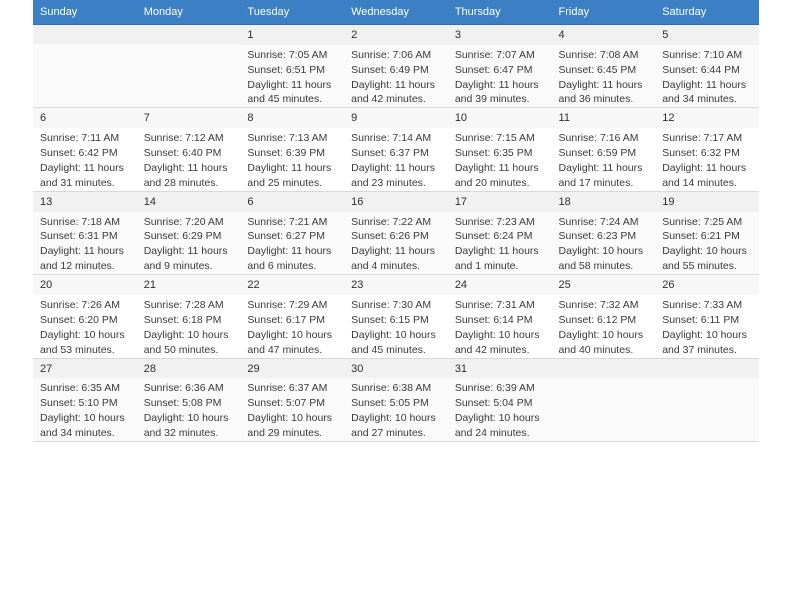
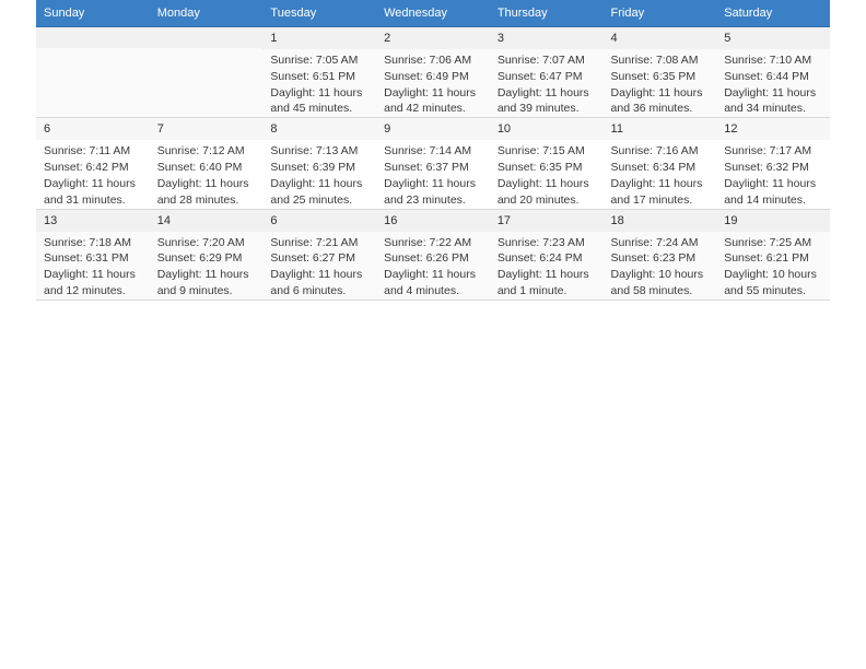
  Sunday	Monday	Tuesday	Wednesday	Thursday	Friday	Saturday
- 		1Sunrise: 7:05 AMSunset: 6:51 PMDaylight: 11 hours and 45 minutes.	2Sunrise: 7:06 AMSunset: 6:49 PMDaylight: 11 hours and 42 minutes.	3Sunrise: 7:07 AMSunset: 6:47 PMDaylight: 11 hours and 39 minutes.	4Sunrise: 7:08 AMSunset: 6:45 PMDaylight: 11 hours and 36 minutes.	5Sunrise: 7:10 AMSunset: 6:44 PMDaylight: 11 hours and 34 minutes.
+ 		1Sunrise: 7:05 AMSunset: 6:51 PMDaylight: 11 hours and 45 minutes.	2Sunrise: 7:06 AMSunset: 6:49 PMDaylight: 11 hours and 42 minutes.	3Sunrise: 7:07 AMSunset: 6:47 PMDaylight: 11 hours and 39 minutes.	4Sunrise: 7:08 AMSunset: 6:35 PMDaylight: 11 hours and 36 minutes.	5Sunrise: 7:10 AMSunset: 6:44 PMDaylight: 11 hours and 34 minutes.
- 6Sunrise: 7:11 AMSunset: 6:42 PMDaylight: 11 hours and 31 minutes.	7Sunrise: 7:12 AMSunset: 6:40 PMDaylight: 11 hours and 28 minutes.	8Sunrise: 7:13 AMSunset: 6:39 PMDaylight: 11 hours and 25 minutes.	9Sunrise: 7:14 AMSunset: 6:37 PMDaylight: 11 hours and 23 minutes.	10Sunrise: 7:15 AMSunset: 6:35 PMDaylight: 11 hours and 20 minutes.	11Sunrise: 7:16 AMSunset: 6:59 PMDaylight: 11 hours and 17 minutes.	12Sunrise: 7:17 AMSunset: 6:32 PMDaylight: 11 hours and 14 minutes.
+ 6Sunrise: 7:11 AMSunset: 6:42 PMDaylight: 11 hours and 31 minutes.	7Sunrise: 7:12 AMSunset: 6:40 PMDaylight: 11 hours and 28 minutes.	8Sunrise: 7:13 AMSunset: 6:39 PMDaylight: 11 hours and 25 minutes.	9Sunrise: 7:14 AMSunset: 6:37 PMDaylight: 11 hours and 23 minutes.	10Sunrise: 7:15 AMSunset: 6:35 PMDaylight: 11 hours and 20 minutes.	11Sunrise: 7:16 AMSunset: 6:34 PMDaylight: 11 hours and 17 minutes.	12Sunrise: 7:17 AMSunset: 6:32 PMDaylight: 11 hours and 14 minutes.
  13Sunrise: 7:18 AMSunset: 6:31 PMDaylight: 11 hours and 12 minutes.	14Sunrise: 7:20 AMSunset: 6:29 PMDaylight: 11 hours and 9 minutes.	6Sunrise: 7:21 AMSunset: 6:27 PMDaylight: 11 hours and 6 minutes.	16Sunrise: 7:22 AMSunset: 6:26 PMDaylight: 11 hours and 4 minutes.	17Sunrise: 7:23 AMSunset: 6:24 PMDaylight: 11 hours and 1 minute.	18Sunrise: 7:24 AMSunset: 6:23 PMDaylight: 10 hours and 58 minutes.	19Sunrise: 7:25 AMSunset: 6:21 PMDaylight: 10 hours and 55 minutes.
- 20Sunrise: 7:26 AMSunset: 6:20 PMDaylight: 10 hours and 53 minutes.	21Sunrise: 7:28 AMSunset: 6:18 PMDaylight: 10 hours and 50 minutes.	22Sunrise: 7:29 AMSunset: 6:17 PMDaylight: 10 hours and 47 minutes.	23Sunrise: 7:30 AMSunset: 6:15 PMDaylight: 10 hours and 45 minutes.	24Sunrise: 7:31 AMSunset: 6:14 PMDaylight: 10 hours and 42 minutes.	25Sunrise: 7:32 AMSunset: 6:12 PMDaylight: 10 hours and 40 minutes.	26Sunrise: 7:33 AMSunset: 6:11 PMDaylight: 10 hours and 37 minutes.
- 27Sunrise: 6:35 AMSunset: 5:10 PMDaylight: 10 hours and 34 minutes.	28Sunrise: 6:36 AMSunset: 5:08 PMDaylight: 10 hours and 32 minutes.	29Sunrise: 6:37 AMSunset: 5:07 PMDaylight: 10 hours and 29 minutes.	30Sunrise: 6:38 AMSunset: 5:05 PMDaylight: 10 hours and 27 minutes.	31Sunrise: 6:39 AMSunset: 5:04 PMDaylight: 10 hours and 24 minutes.
